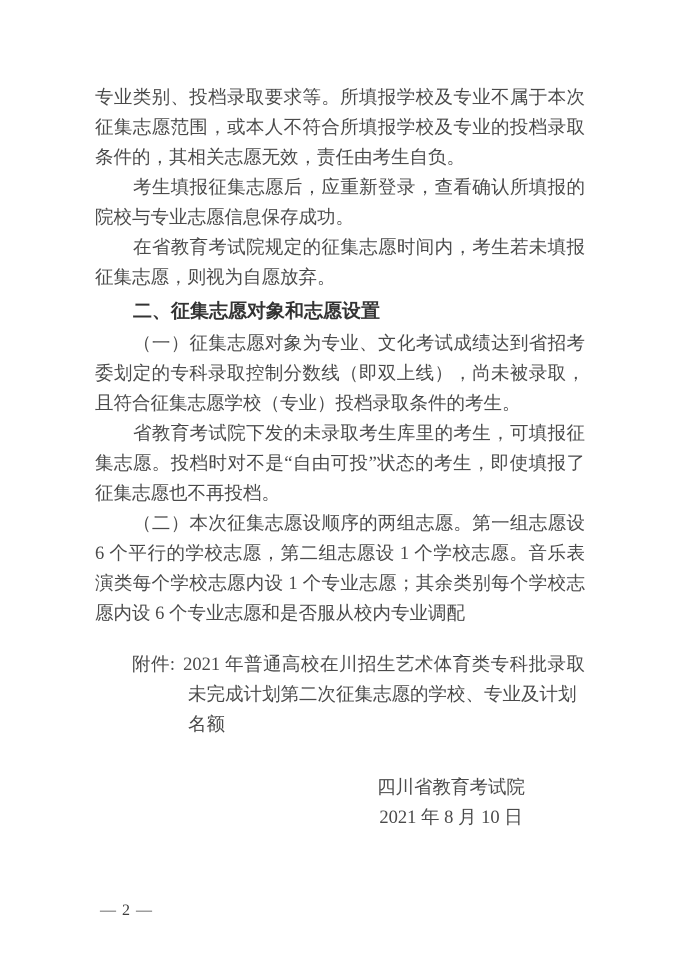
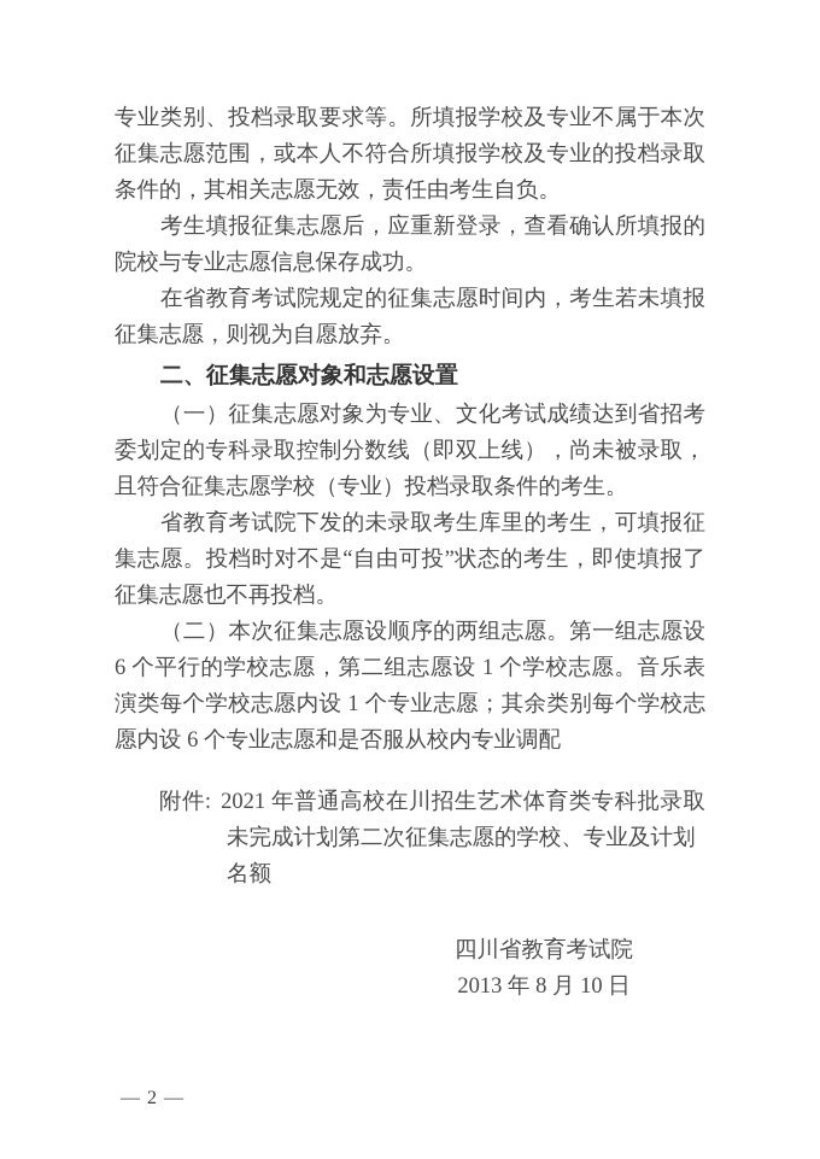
  专业类别、投档录取要求等。所填报学校及专业不属于本次
  征集志愿范围，或本人不符合所填报学校及专业的投档录取
  条件的，其相关志愿无效，责任由考生自负。
  考生填报征集志愿后，应重新登录，查看确认所填报的
  院校与专业志愿信息保存成功。
  在省教育考试院规定的征集志愿时间内，考生若未填报
  征集志愿，则视为自愿放弃。
  二、征集志愿对象和志愿设置
  （一）征集志愿对象为专业、文化考试成绩达到省招考
  委划定的专科录取控制分数线（即双上线），尚未被录取，
  且符合征集志愿学校（专业）投档录取条件的考生。
  省教育考试院下发的未录取考生库里的考生，可填报征
  集志愿。投档时对不是“自由可投”状态的考生，即使填报了
  征集志愿也不再投档。
  （二）本次征集志愿设顺序的两组志愿。第一组志愿设
  6 个平行的学校志愿，第二组志愿设 1 个学校志愿。音乐表
  演类每个学校志愿内设 1 个专业志愿；其余类别每个学校志
  愿内设 6 个专业志愿和是否服从校内专业调配
  附件: 2021 年普通高校在川招生艺术体育类专科批录取
  未完成计划第二次征集志愿的学校、专业及计划
  名额
  四川省教育考试院
- 2021 年 8 月 10 日
+ 2013 年 8 月 10 日
  — 2 —
